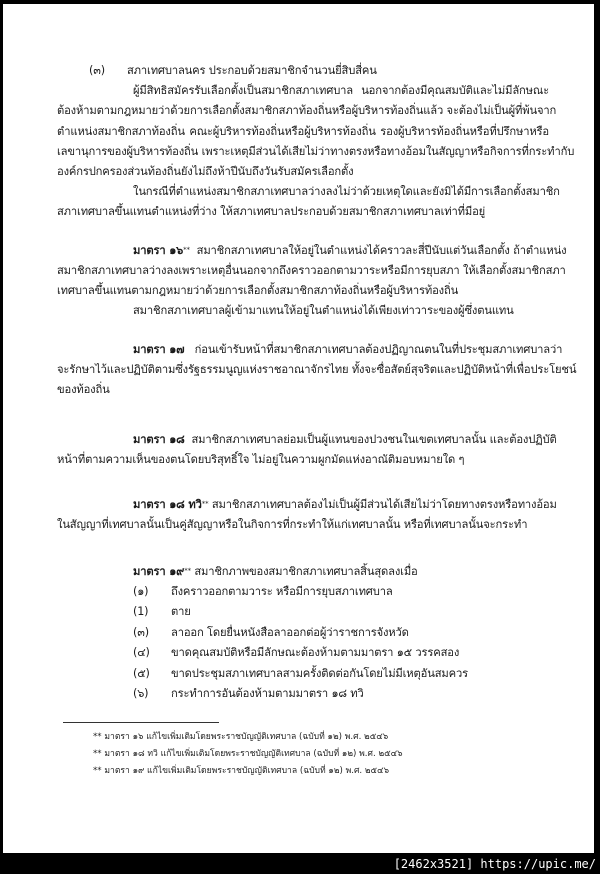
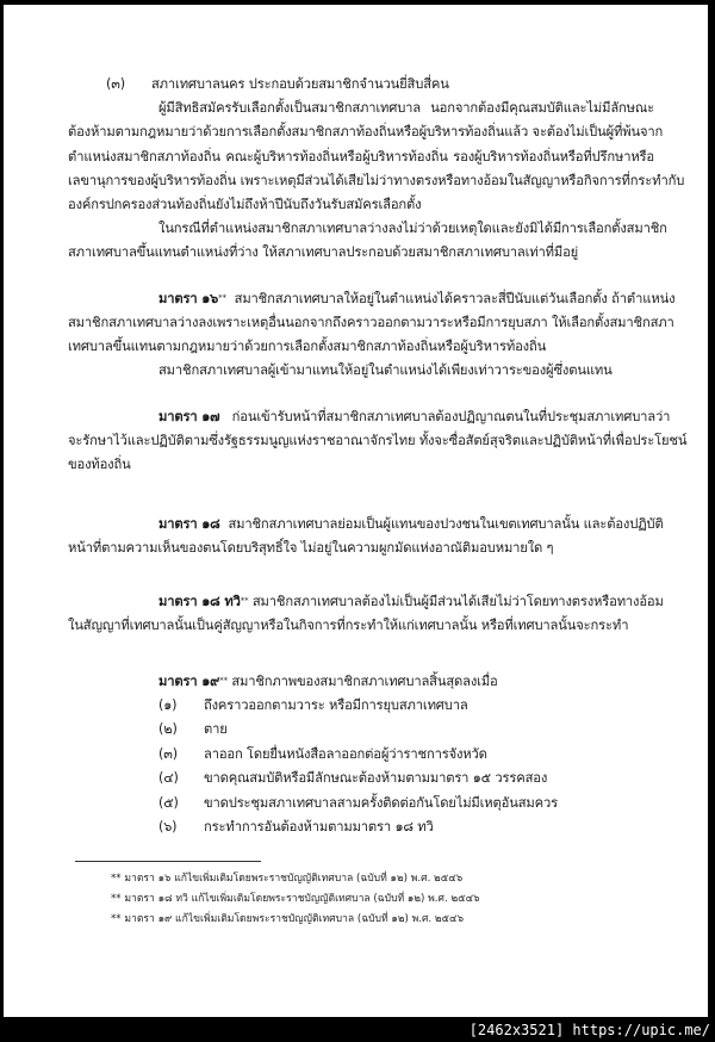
  (๓) สภาเทศบาลนคร ประกอบด้วยสมาชิกจำนวนยี่สิบสี่คน
  ผู้มีสิทธิสมัครรับเลือกตั้งเป็นสมาชิกสภาเทศบาล นอกจากต้องมีคุณสมบัติและไม่มีลักษณะ
  ต้องห้ามตามกฎหมายว่าด้วยการเลือกตั้งสมาชิกสภาท้องถิ่นหรือผู้บริหารท้องถิ่นแล้ว จะต้องไม่เป็นผู้ที่พ้นจาก
  ตำแหน่งสมาชิกสภาท้องถิ่น คณะผู้บริหารท้องถิ่นหรือผู้บริหารท้องถิ่น รองผู้บริหารท้องถิ่นหรือที่ปรึกษาหรือ
  เลขานุการของผู้บริหารท้องถิ่น เพราะเหตุมีส่วนได้เสียไม่ว่าทางตรงหรือทางอ้อมในสัญญาหรือกิจการที่กระทำกับ
  องค์กรปกครองส่วนท้องถิ่นยังไม่ถึงห้าปีนับถึงวันรับสมัครเลือกตั้ง
  ในกรณีที่ตำแหน่งสมาชิกสภาเทศบาลว่างลงไม่ว่าด้วยเหตุใดและยังมิได้มีการเลือกตั้งสมาชิก
  สภาเทศบาลขึ้นแทนตำแหน่งที่ว่าง ให้สภาเทศบาลประกอบด้วยสมาชิกสภาเทศบาลเท่าที่มีอยู่
  มาตรา ๑๖** สมาชิกสภาเทศบาลให้อยู่ในตำแหน่งได้คราวละสี่ปีนับแต่วันเลือกตั้ง ถ้าตำแหน่ง
  สมาชิกสภาเทศบาลว่างลงเพราะเหตุอื่นนอกจากถึงคราวออกตามวาระหรือมีการยุบสภา ให้เลือกตั้งสมาชิกสภา
  เทศบาลขึ้นแทนตามกฎหมายว่าด้วยการเลือกตั้งสมาชิกสภาท้องถิ่นหรือผู้บริหารท้องถิ่น
  สมาชิกสภาเทศบาลผู้เข้ามาแทนให้อยู่ในตำแหน่งได้เพียงเท่าวาระของผู้ซึ่งตนแทน
  มาตรา ๑๗ ก่อนเข้ารับหน้าที่สมาชิกสภาเทศบาลต้องปฏิญาณตนในที่ประชุมสภาเทศบาลว่า
  จะรักษาไว้และปฏิบัติตามซึ่งรัฐธรรมนูญแห่งราชอาณาจักรไทย ทั้งจะซื่อสัตย์สุจริตและปฏิบัติหน้าที่เพื่อประโยชน์
  ของท้องถิ่น
  มาตรา ๑๘ สมาชิกสภาเทศบาลย่อมเป็นผู้แทนของปวงชนในเขตเทศบาลนั้น และต้องปฏิบัติ
  หน้าที่ตามความเห็นของตนโดยบริสุทธิ์ใจ ไม่อยู่ในความผูกมัดแห่งอาณัติมอบหมายใด ๆ
  มาตรา ๑๘ ทวิ** สมาชิกสภาเทศบาลต้องไม่เป็นผู้มีส่วนได้เสียไม่ว่าโดยทางตรงหรือทางอ้อม
  ในสัญญาที่เทศบาลนั้นเป็นคู่สัญญาหรือในกิจการที่กระทำให้แก่เทศบาลนั้น หรือที่เทศบาลนั้นจะกระทำ
  มาตรา ๑๙** สมาชิกภาพของสมาชิกสภาเทศบาลสิ้นสุดลงเมื่อ
  (๑) ถึงคราวออกตามวาระ หรือมีการยุบสภาเทศบาล
- (1) ตาย
+ (๒) ตาย
  (๓) ลาออก โดยยื่นหนังสือลาออกต่อผู้ว่าราชการจังหวัด
  (๔) ขาดคุณสมบัติหรือมีลักษณะต้องห้ามตามมาตรา ๑๕ วรรคสอง
  (๕) ขาดประชุมสภาเทศบาลสามครั้งติดต่อกันโดยไม่มีเหตุอันสมควร
  (๖) กระทำการอันต้องห้ามตามมาตรา ๑๘ ทวิ
  ** มาตรา ๑๖ แก้ไขเพิ่มเติมโดยพระราชบัญญัติเทศบาล (ฉบับที่ ๑๒) พ.ศ. ๒๕๔๖
  ** มาตรา ๑๘ ทวิ แก้ไขเพิ่มเติมโดยพระราชบัญญัติเทศบาล (ฉบับที่ ๑๒) พ.ศ. ๒๕๔๖
  ** มาตรา ๑๙ แก้ไขเพิ่มเติมโดยพระราชบัญญัติเทศบาล (ฉบับที่ ๑๒) พ.ศ. ๒๕๔๖
  [2462x3521] https://upic.me/
